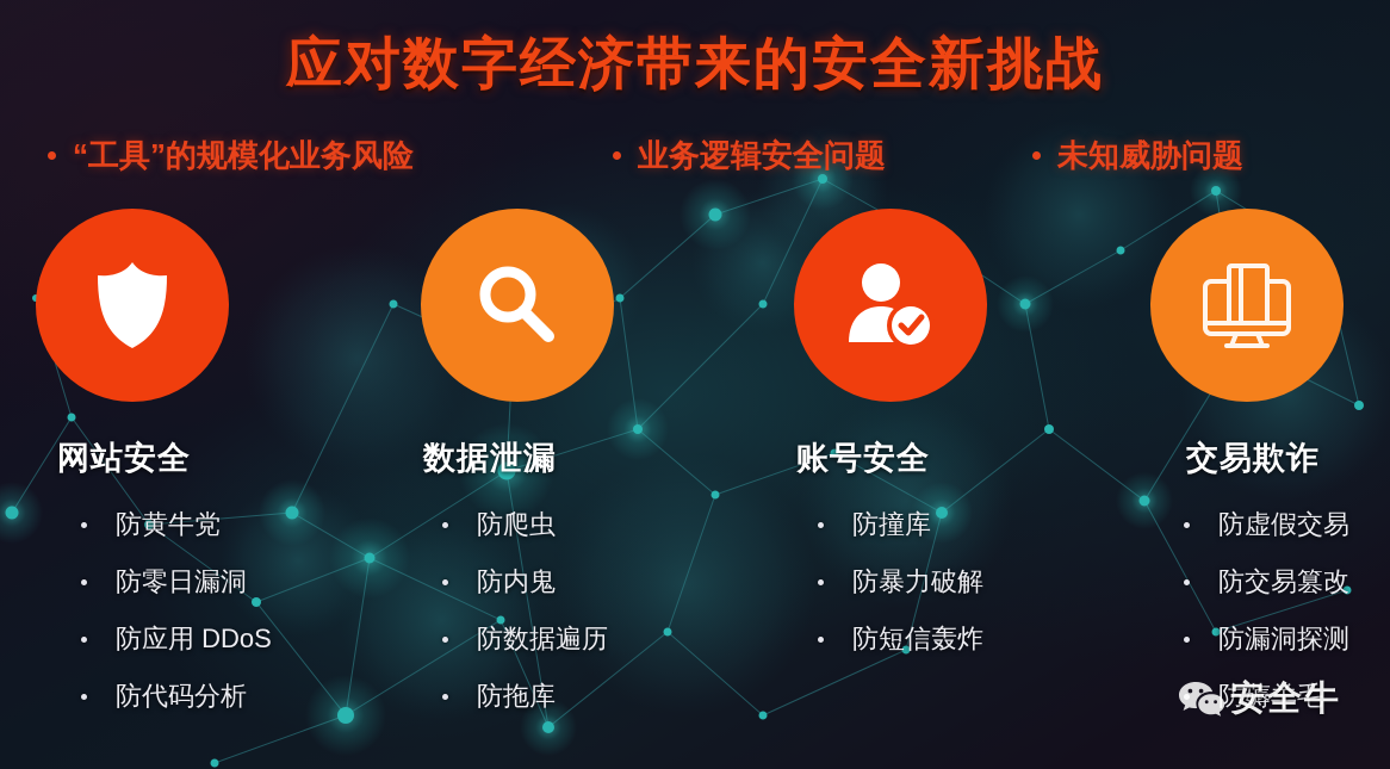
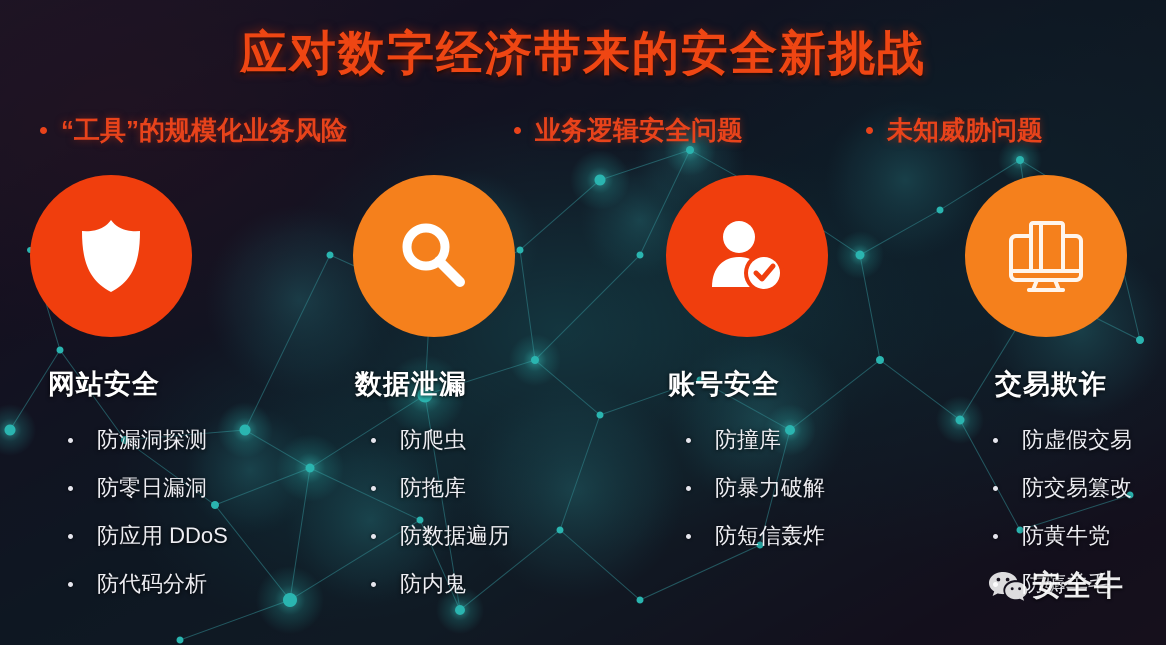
  应对数字经济带来的安全新挑战
  “工具”的规模化业务风险
  业务逻辑安全问题
  未知威胁问题
  网站安全
- 防黄牛党
+ 防漏洞探测
  防零日漏洞
  防应用 DDoS
  防代码分析
  数据泄漏
  防爬虫
- 防内鬼
+ 防拖库
  防数据遍历
- 防拖库
+ 防内鬼
  账号安全
  防撞库
  防暴力破解
  防短信轰炸
  交易欺诈
  防虚假交易
  防交易篡改
- 防漏洞探测
+ 防黄牛党
  防薅羊毛
  安全牛
